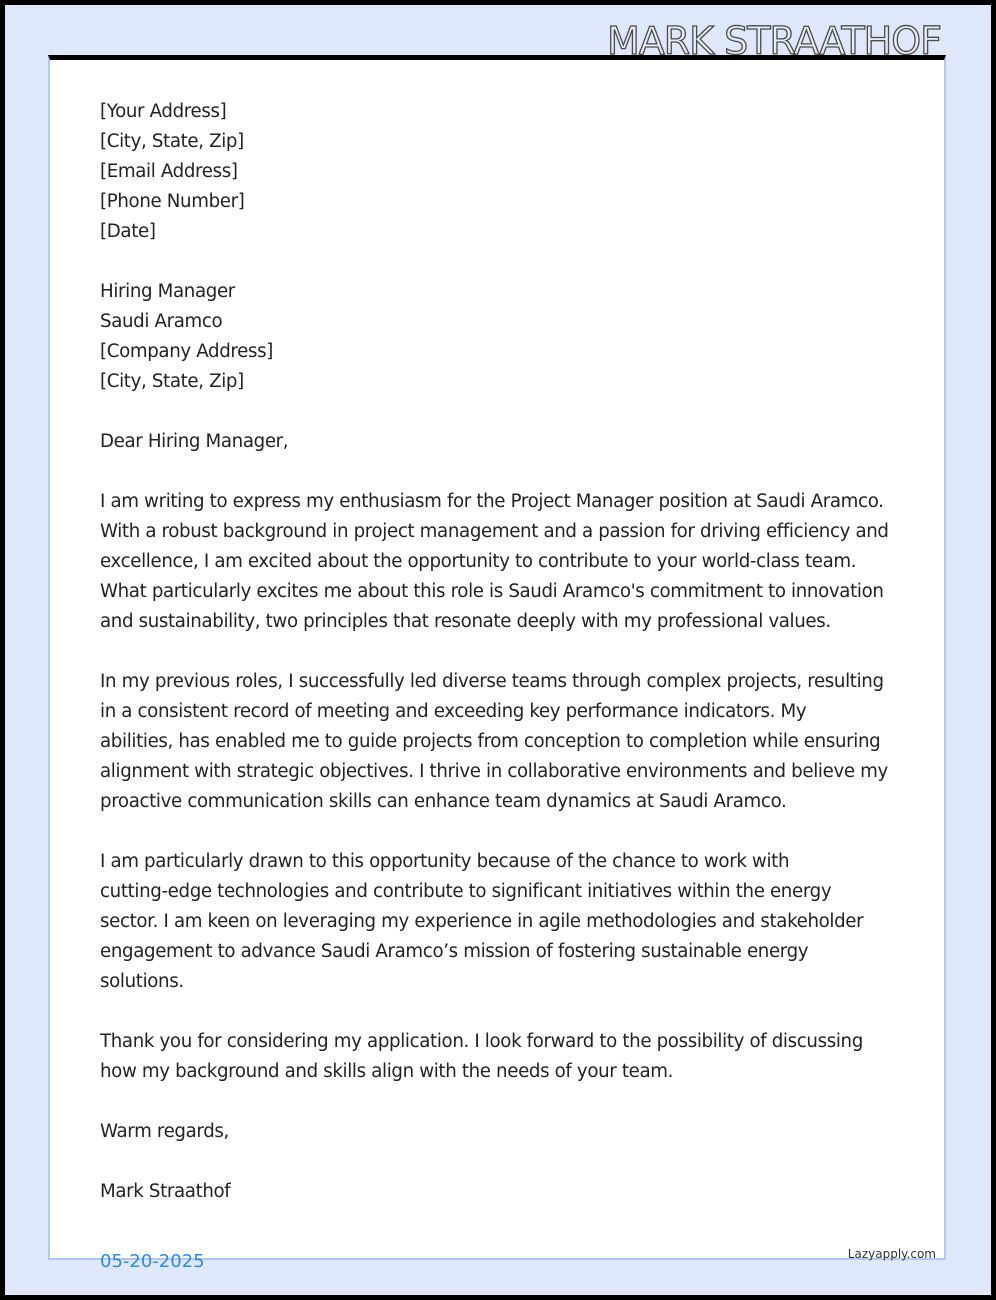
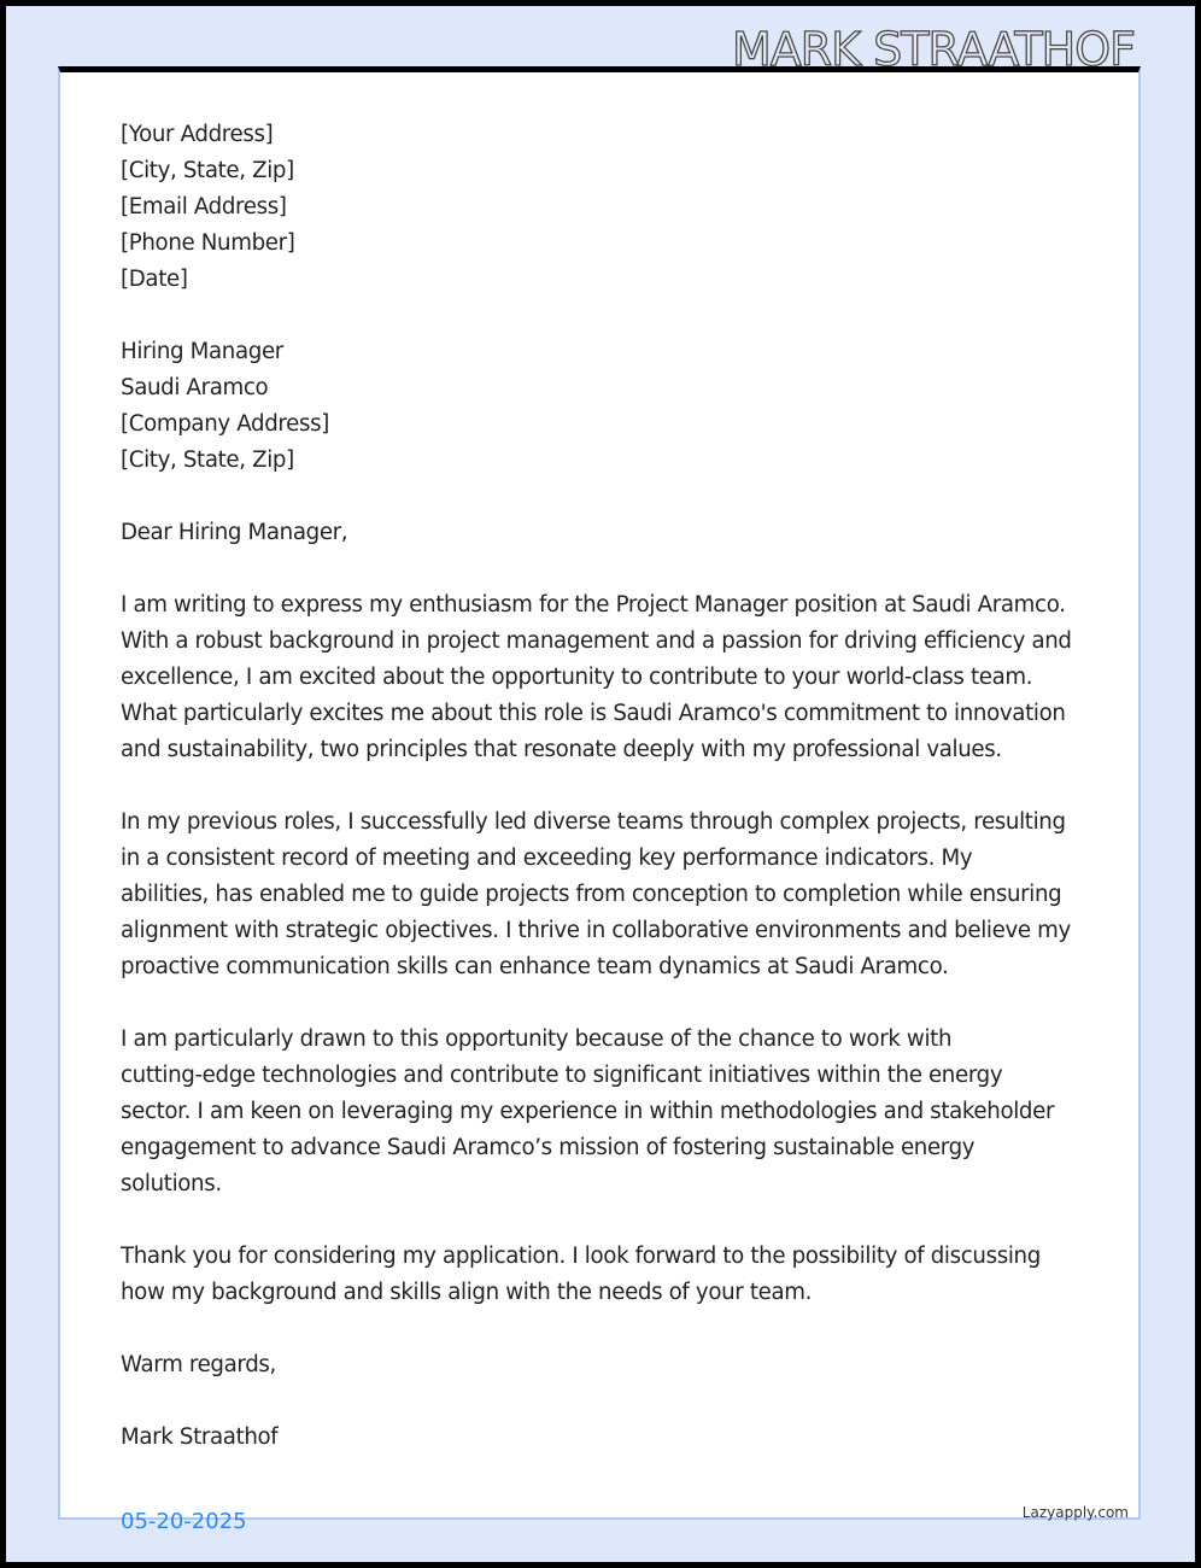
  MARK STRAATHOF
  [Your Address]
  [City, State, Zip]
  [Email Address]
  [Phone Number]
  [Date]
  Hiring Manager
  Saudi Aramco
  [Company Address]
  [City, State, Zip]
  Dear Hiring Manager,
  I am writing to express my enthusiasm for the Project Manager position at Saudi Aramco.
  With a robust background in project management and a passion for driving efficiency and
  excellence, I am excited about the opportunity to contribute to your world-class team.
  What particularly excites me about this role is Saudi Aramco's commitment to innovation
  and sustainability, two principles that resonate deeply with my professional values.
  In my previous roles, I successfully led diverse teams through complex projects, resulting
  in a consistent record of meeting and exceeding key performance indicators. My
  abilities, has enabled me to guide projects from conception to completion while ensuring
  alignment with strategic objectives. I thrive in collaborative environments and believe my
  proactive communication skills can enhance team dynamics at Saudi Aramco.
  I am particularly drawn to this opportunity because of the chance to work with
  cutting-edge technologies and contribute to significant initiatives within the energy
- sector. I am keen on leveraging my experience in agile methodologies and stakeholder
+ sector. I am keen on leveraging my experience in within methodologies and stakeholder
  engagement to advance Saudi Aramco’s mission of fostering sustainable energy
  solutions.
  Thank you for considering my application. I look forward to the possibility of discussing
  how my background and skills align with the needs of your team.
  Warm regards,
  Mark Straathof
  05-20-2025
  Lazyapply.com
